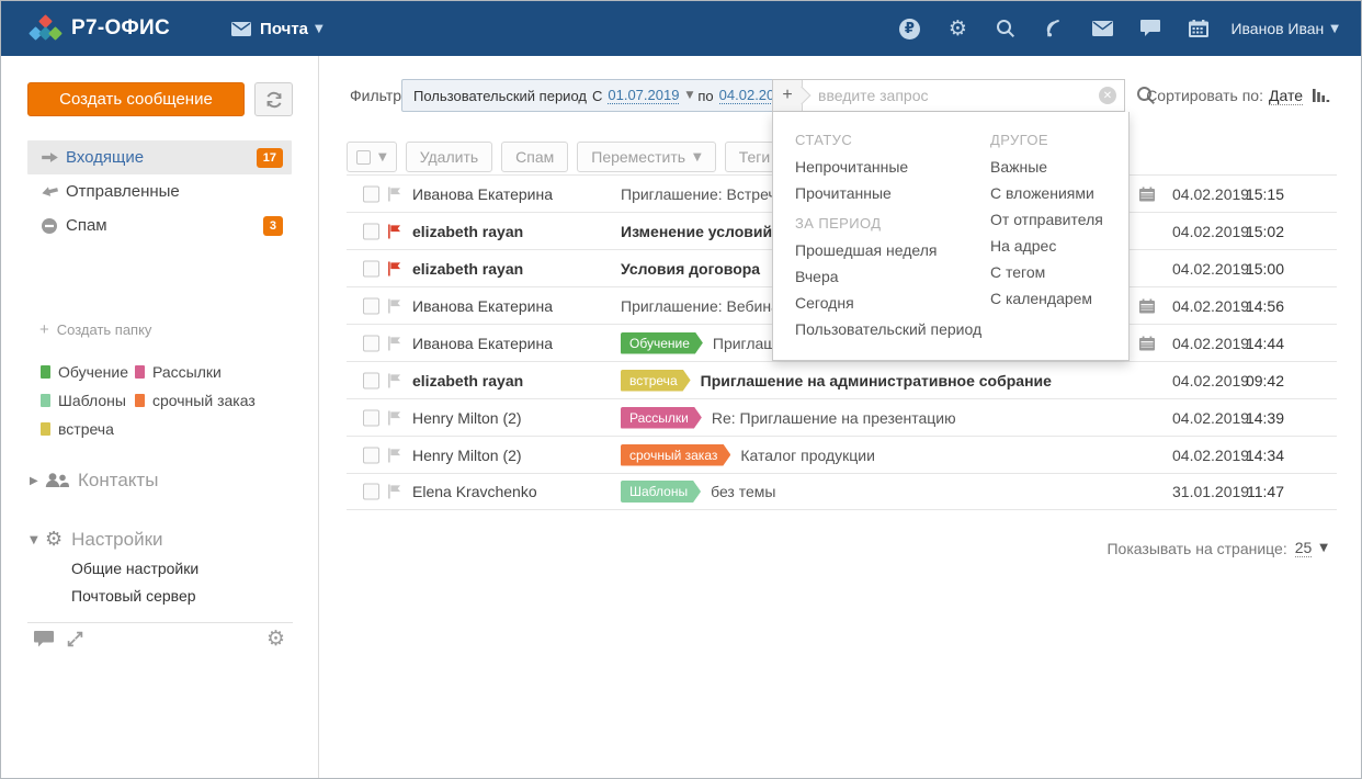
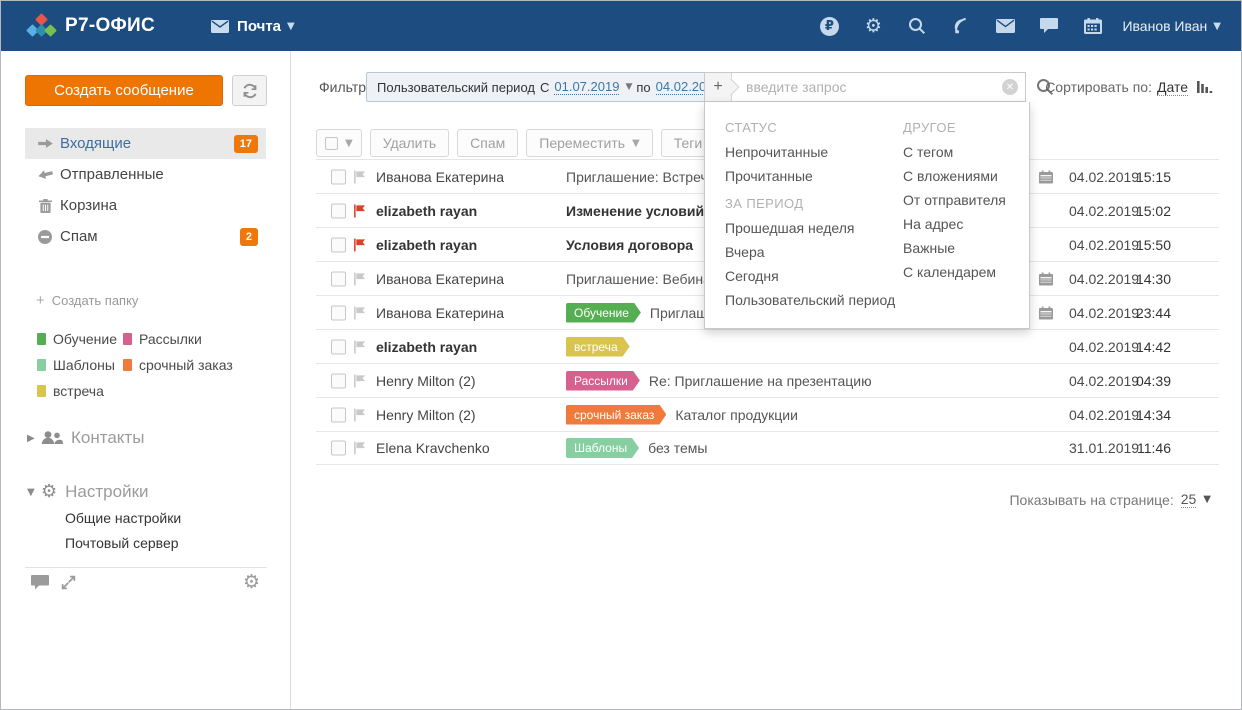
  Р7-ОФИС
  Почта
  ▼
  ₽
  ⚙
  Иванов Иван
  ▼
  Создать сообщение
  Входящие
  17
  Отправленные
+ Корзина
  Спам
- 3
+ 2
  +
  Создать папку
  Обучение
  Рассылки
  Шаблоны
  срочный заказ
  встреча
  ▶
  Контакты
  ▼
  ⚙
  Настройки
  Общие настройки
  Почтовый сервер
  ⚙
  Фильтр
  Пользовательский период
  С
  01.07.2019
  ▼
  по
  04.02.20
  +
  введите запрос
  ✕
  Сортировать по:
  Дате
  ▼
  Удалить
  Спам
  Переместить
  ▼
  Теги
  Иванова Екатерина
  Приглашение: Встре
  04.02.2019
  15:15
  elizabeth rayan
  Изменение условий
  04.02.2019
  15:02
  elizabeth rayan
  Условия договора
  04.02.2019
- 15:00
+ 15:50
  Иванова Екатерина
  Приглашение: Вебин
  04.02.2019
- 14:56
+ 14:30
  Иванова Екатерина
  Обучение
  04.02.2019
- 14:44
+ 23:44
  elizabeth rayan
  встреча
- Приглашение на административное собрание
  04.02.2019
- 09:42
+ 14:42
  Henry Milton (2)
  Рассылки
  Re: Приглашение на презентацию
  04.02.2019
- 14:39
+ 04:39
  Henry Milton (2)
  срочный заказ
  Каталог продукции
  04.02.2019
  14:34
  Elena Kravchenko
  Шаблоны
  без темы
  31.01.2019
- 11:47
+ 11:46
  Показывать на странице:
  25
  ▼
  СТАТУС
  Непрочитанные
  Прочитанные
  ЗА ПЕРИОД
  Прошедшая неделя
  Вчера
  Сегодня
  Пользовательский период
  ДРУГОЕ
- Важные
+ С тегом
  С вложениями
  От отправителя
  На адрес
- С тегом
+ Важные
  С календарем
